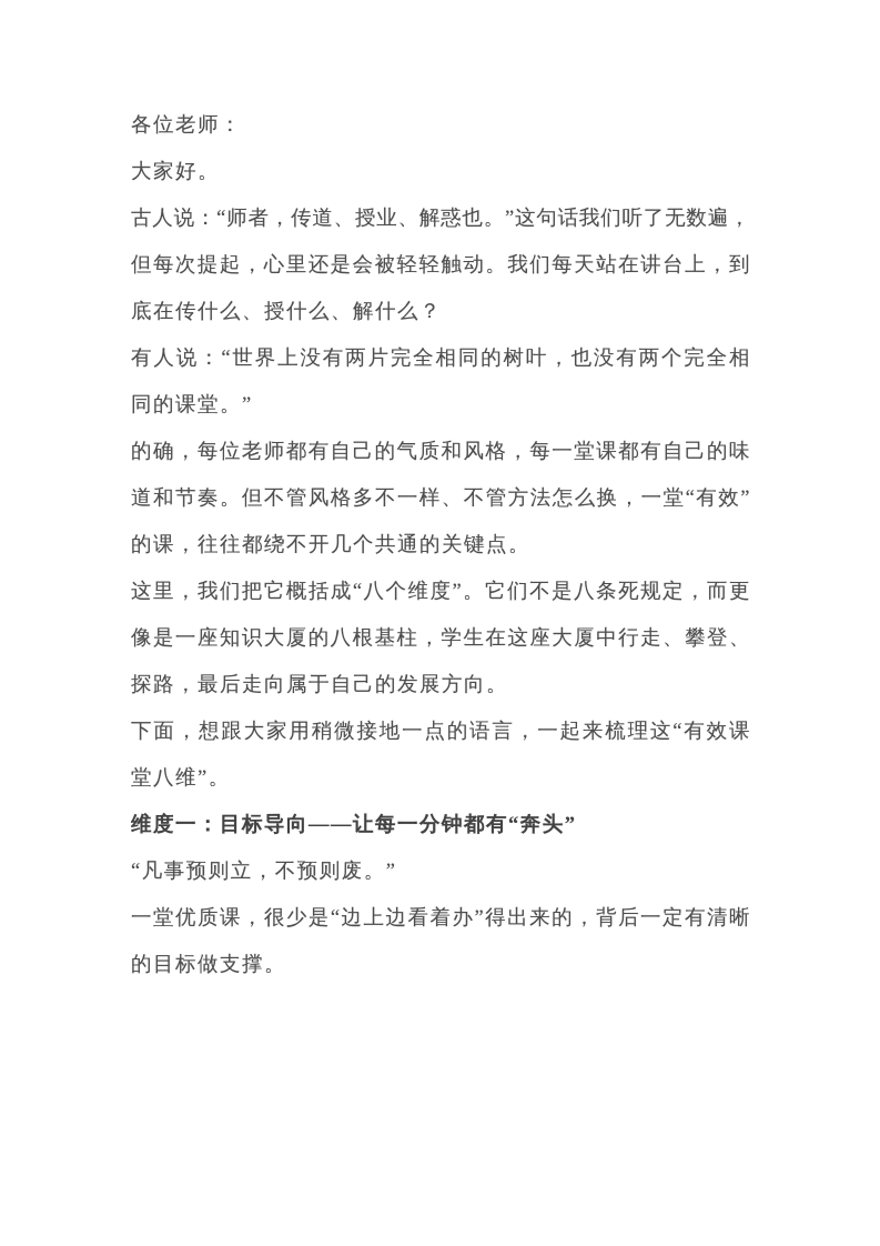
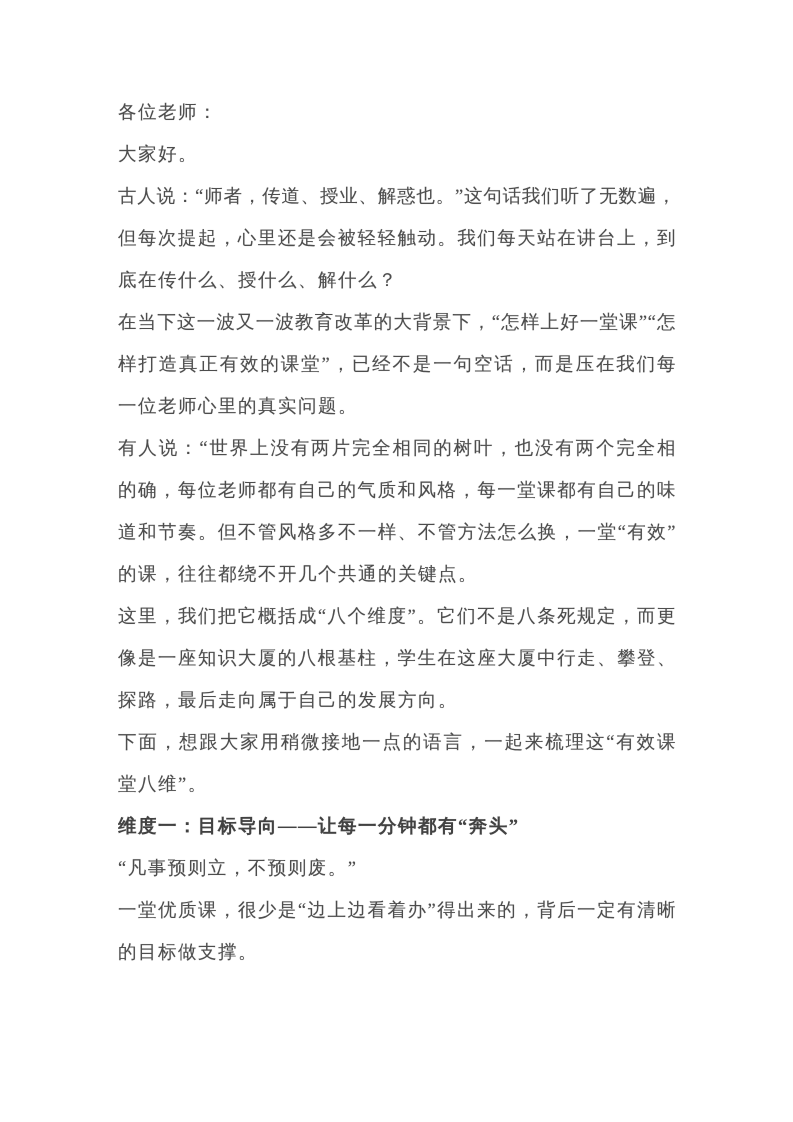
  各位老师：
  大家好。
  古人说：“师者，传道、授业、解惑也。”这句话我们听了无数遍，
  但每次提起，心里还是会被轻轻触动。我们每天站在讲台上，到
  底在传什么、授什么、解什么？
+ 在当下这一波又一波教育改革的大背景下，“怎样上好一堂课”“怎
+ 样打造真正有效的课堂”，已经不是一句空话，而是压在我们每
+ 一位老师心里的真实问题。
  有人说：“世界上没有两片完全相同的树叶，也没有两个完全相
- 同的课堂。”
  的确，每位老师都有自己的气质和风格，每一堂课都有自己的味
  道和节奏。但不管风格多不一样、不管方法怎么换，一堂“有效”
  的课，往往都绕不开几个共通的关键点。
  这里，我们把它概括成“八个维度”。它们不是八条死规定，而更
  像是一座知识大厦的八根基柱，学生在这座大厦中行走、攀登、
  探路，最后走向属于自己的发展方向。
  下面，想跟大家用稍微接地一点的语言，一起来梳理这“有效课
  堂八维”。
  维度一：目标导向——让每一分钟都有“奔头”
  “凡事预则立，不预则废。”
  一堂优质课，很少是“边上边看着办”得出来的，背后一定有清晰
  的目标做支撑。
